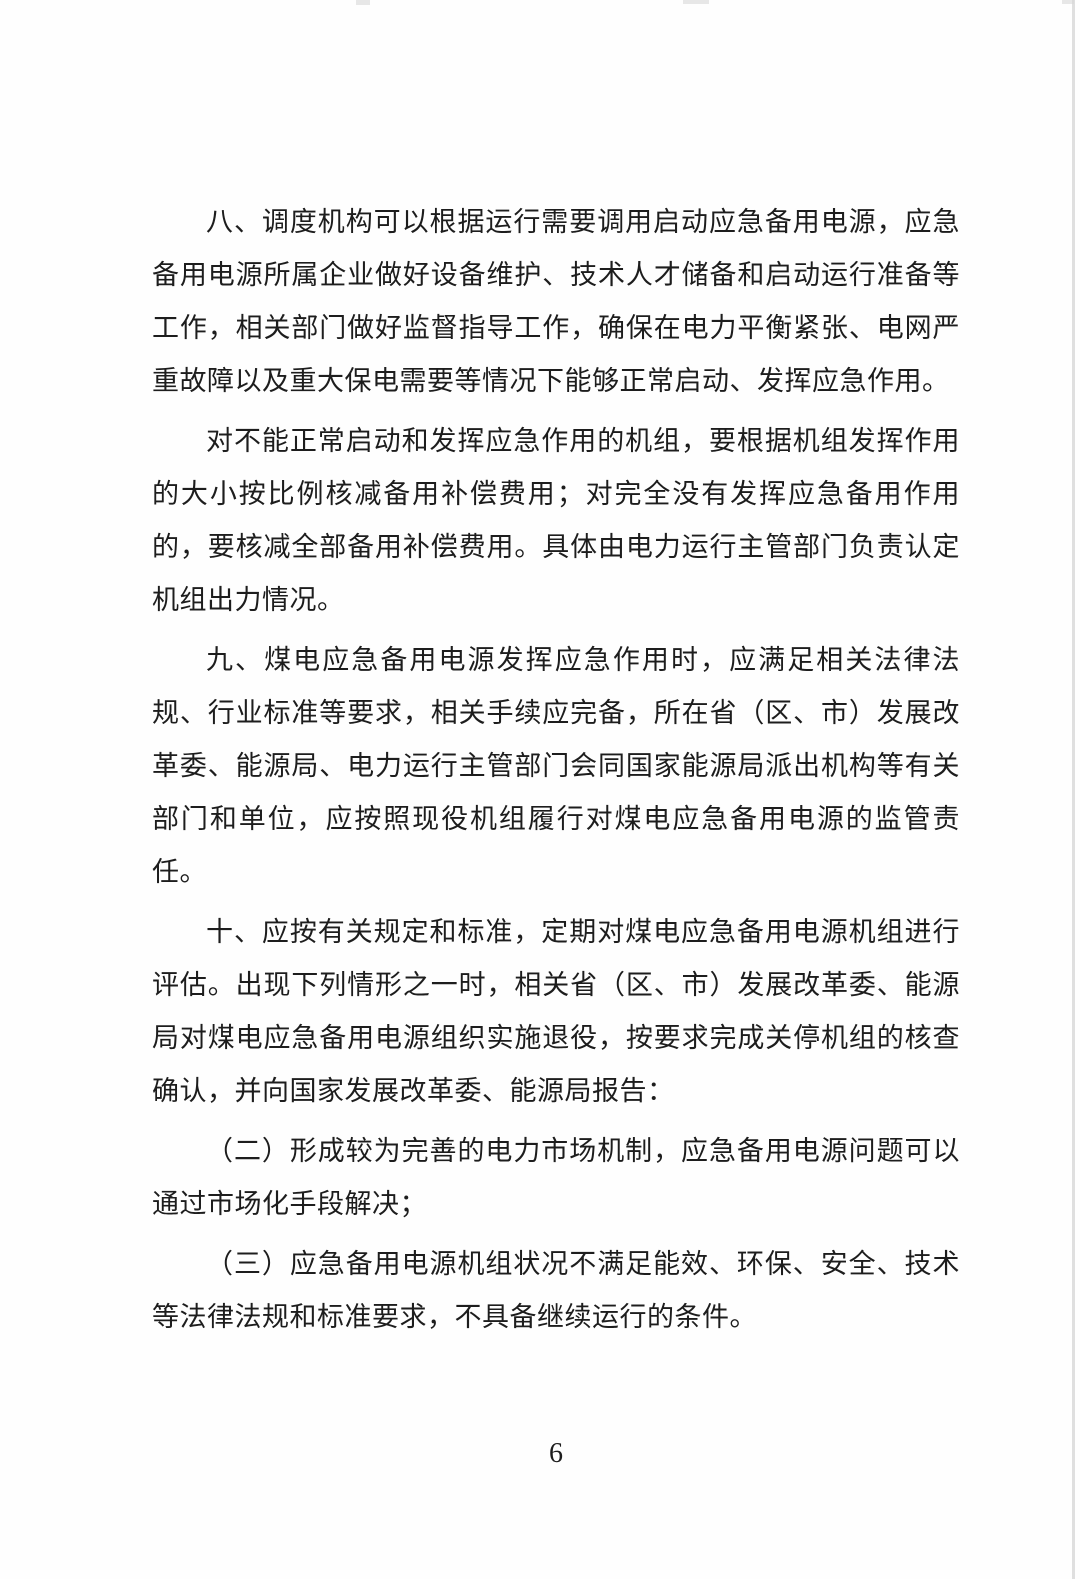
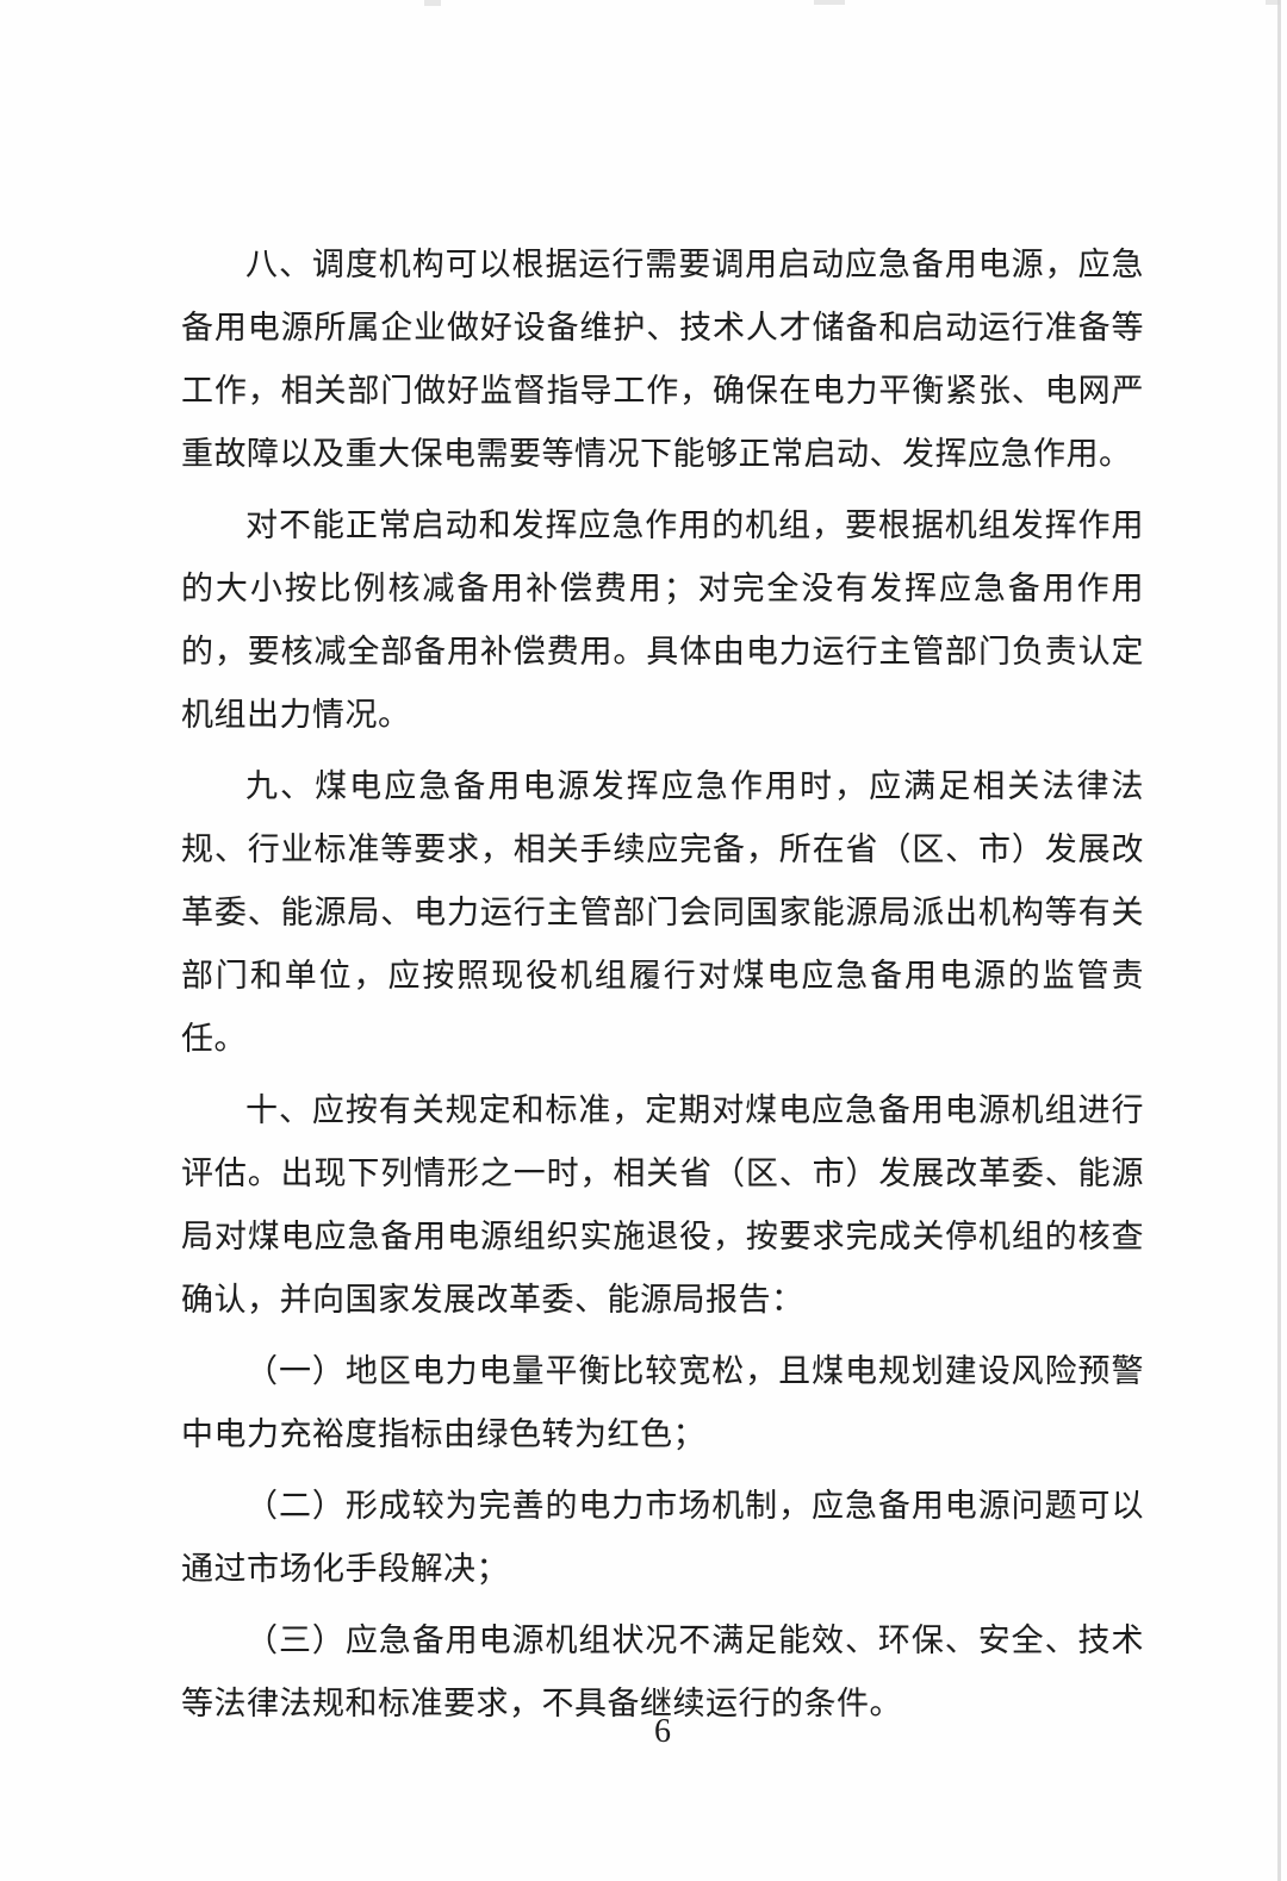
  八、调度机构可以根据运行需要调用启动应急备用电源，应急备用电源所属企业做好设备维护、技术人才储备和启动运行准备等工作，相关部门做好监督指导工作，确保在电力平衡紧张、电网严重故障以及重大保电需要等情况下能够正常启动、发挥应急作用。
  对不能正常启动和发挥应急作用的机组，要根据机组发挥作用的大小按比例核减备用补偿费用；对完全没有发挥应急备用作用的，要核减全部备用补偿费用。具体由电力运行主管部门负责认定机组出力情况。
  九、煤电应急备用电源发挥应急作用时，应满足相关法律法规、行业标准等要求，相关手续应完备，所在省（区、市）发展改革委、能源局、电力运行主管部门会同国家能源局派出机构等有关部门和单位，应按照现役机组履行对煤电应急备用电源的监管责任。
  十、应按有关规定和标准，定期对煤电应急备用电源机组进行评估。出现下列情形之一时，相关省（区、市）发展改革委、能源局对煤电应急备用电源组织实施退役，按要求完成关停机组的核查确认，并向国家发展改革委、能源局报告：
+ （一）地区电力电量平衡比较宽松，且煤电规划建设风险预警中电力充裕度指标由绿色转为红色；
  （二）形成较为完善的电力市场机制，应急备用电源问题可以通过市场化手段解决；
  （三）应急备用电源机组状况不满足能效、环保、安全、技术等法律法规和标准要求，不具备继续运行的条件。
  6
